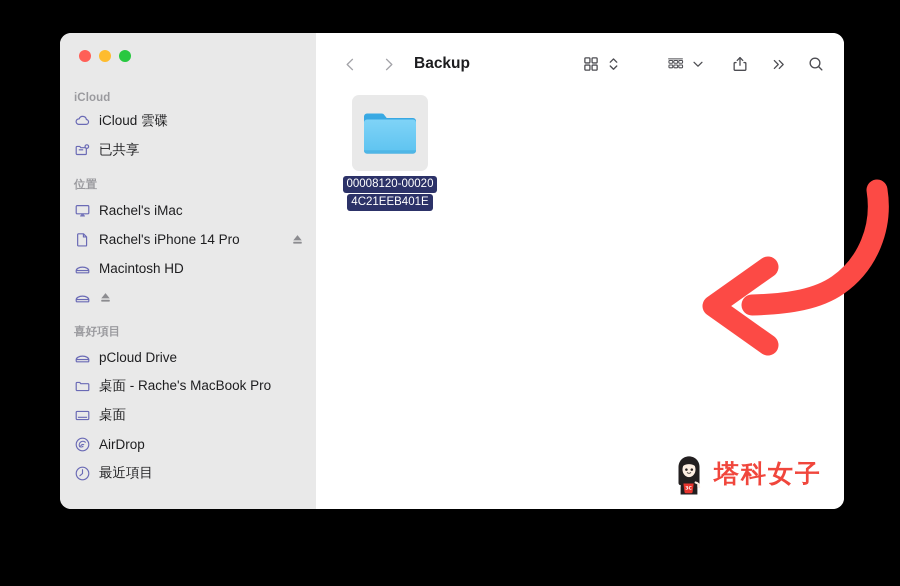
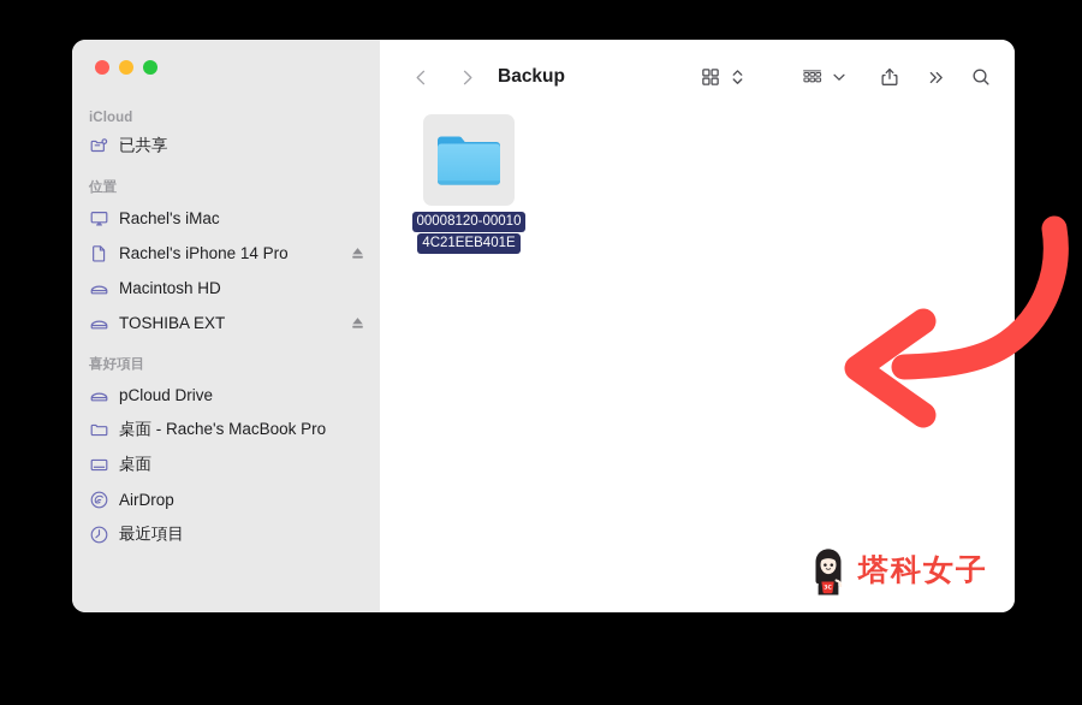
  iCloud
- iCloud 雲碟
  已共享
  位置
  Rachel's iMac
  Rachel's iPhone 14 Pro
  Macintosh HD
+ TOSHIBA EXT
  喜好項目
  pCloud Drive
  桌面 - Rache's MacBook Pro
  桌面
  AirDrop
  最近項目
  Backup
- 00008120-00020
+ 00008120-00010
  4C21EEB401E
  塔科女子
